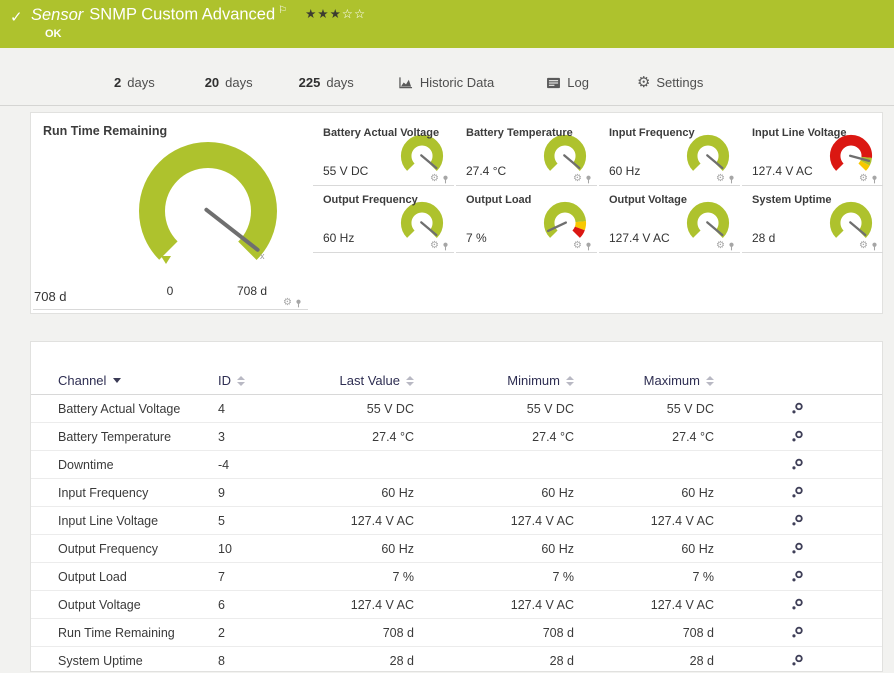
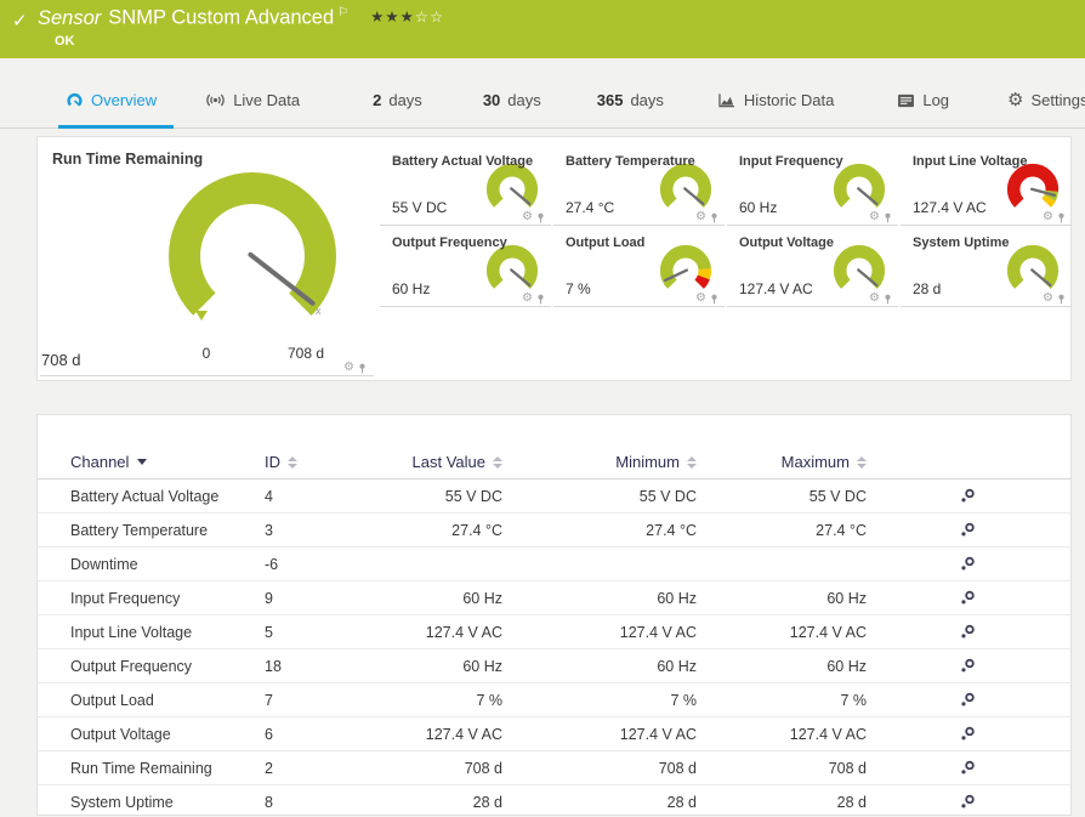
  ✓
  Sensor SNMP Custom Advanced ⚐ ★★★☆☆
  OK
+ Overview
+ Live Data
  2
  days
- 20
+ 30
  days
- 225
+ 365
  days
  Historic Data
  Log
  ⚙
  Settings
  Run Time Remaining
  x
  0
  708 d
  708 d
  ⚙
  Battery Actual Voltage
  55 V DC
  ⚙
  Battery Temperature
  27.4 °C
  ⚙
  Input Frequency
  60 Hz
  ⚙
  Input Line Voltage
  127.4 V AC
  ⚙
  Output Frequency
  60 Hz
  ⚙
  Output Load
  7 %
  ⚙
  Output Voltage
  127.4 V AC
  ⚙
  System Uptime
  28 d
  ⚙
  Channel
  ID
  Last Value
  Minimum
  Maximum
  Battery Actual Voltage
  4
  55 V DC
  55 V DC
  55 V DC
  Battery Temperature
  3
  27.4 °C
  27.4 °C
  27.4 °C
  Downtime
- -4
+ -6
  Input Frequency
  9
  60 Hz
  60 Hz
  60 Hz
  Input Line Voltage
  5
  127.4 V AC
  127.4 V AC
  127.4 V AC
  Output Frequency
- 10
+ 18
  60 Hz
  60 Hz
  60 Hz
  Output Load
  7
  7 %
  7 %
  7 %
  Output Voltage
  6
  127.4 V AC
  127.4 V AC
  127.4 V AC
  Run Time Remaining
  2
  708 d
  708 d
  708 d
  System Uptime
  8
  28 d
  28 d
  28 d
